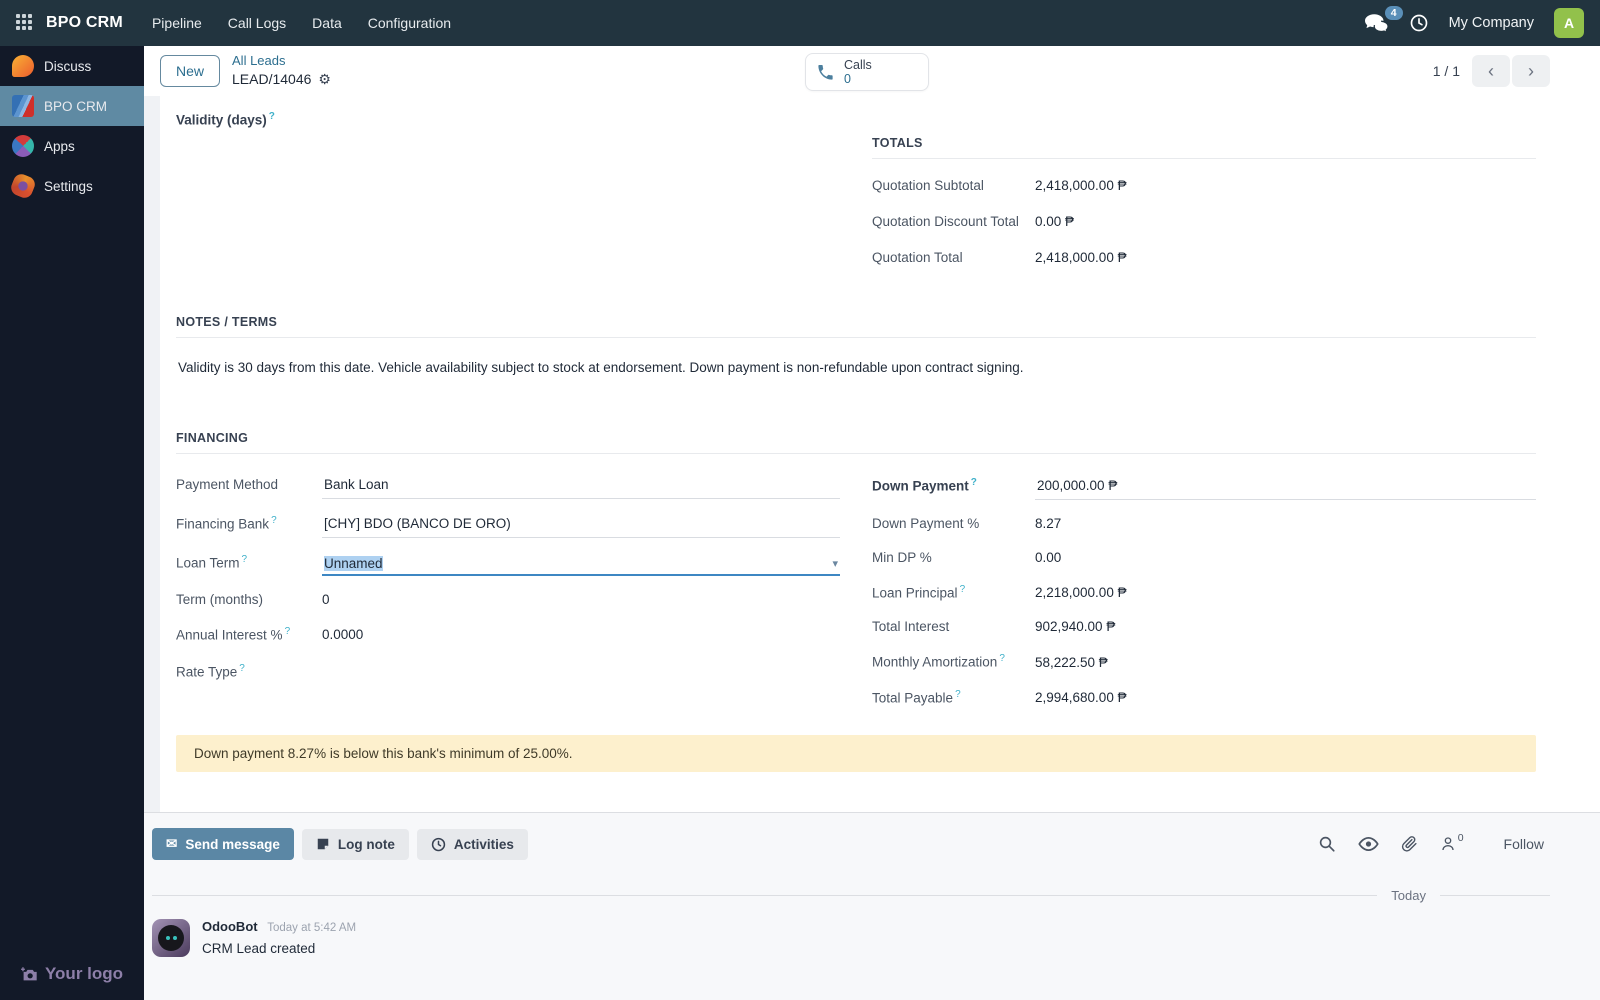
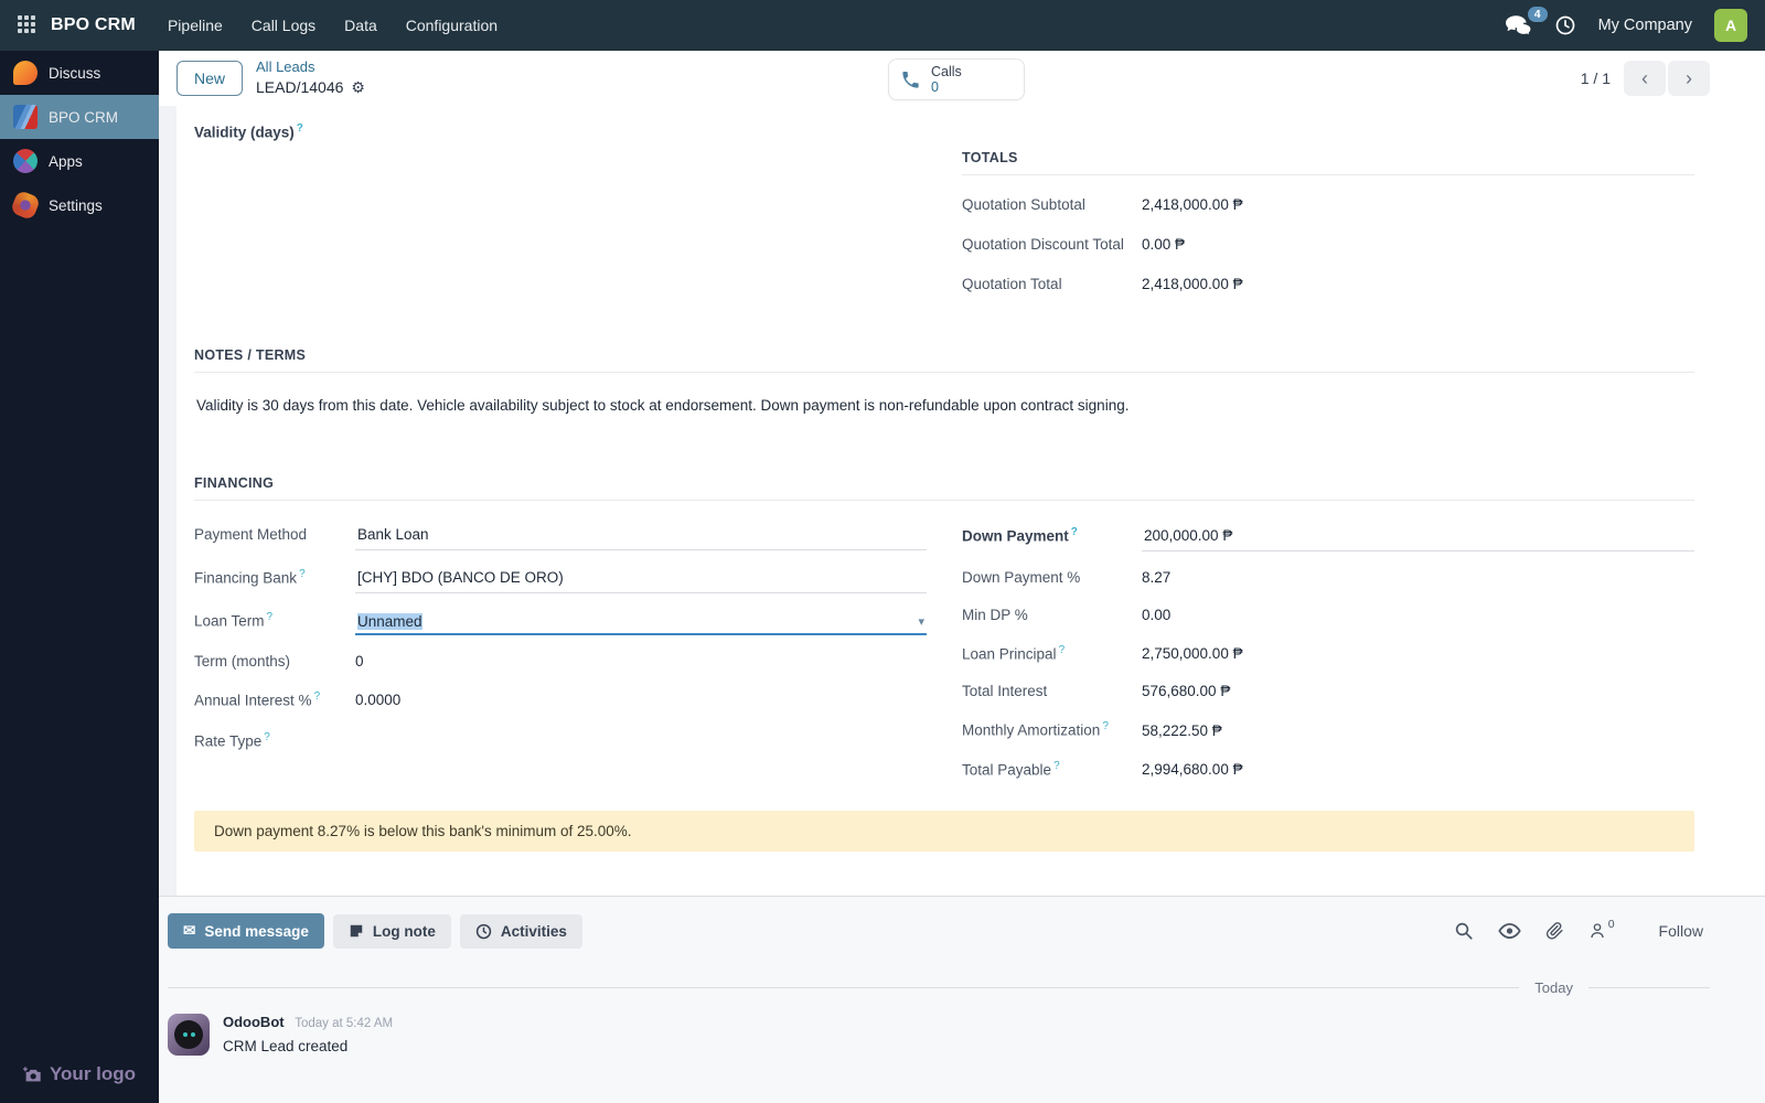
  BPO CRM
  Pipeline
  Call Logs
  Data
  Configuration
  4
  My Company
  A
  Discuss
  BPO CRM
  Apps
  Settings
  Your logo
  New
  All Leads
  LEAD/14046
  ⚙
  Calls
  0
  1 / 1
  ‹
  ›
  Validity (days) ?
  TOTALS
  Quotation Subtotal
  2,418,000.00 ₱
  Quotation Discount Total
  0.00 ₱
  Quotation Total
  2,418,000.00 ₱
  NOTES / TERMS
  Validity is 30 days from this date. Vehicle availability subject to stock at endorsement. Down payment is non-refundable upon contract signing.
  FINANCING
  Payment Method
  Bank Loan
  Financing Bank ?
  [CHY] BDO (BANCO DE ORO)
  Loan Term ?
  Unnamed
  ▾
  Term (months)
  0
  Annual Interest % ?
  0.0000
  Rate Type ?
  Down Payment ?
  200,000.00 ₱
  Down Payment %
  8.27
  Min DP %
  0.00
  Loan Principal ?
- 2,218,000.00 ₱
+ 2,750,000.00 ₱
  Total Interest
- 902,940.00 ₱
+ 576,680.00 ₱
  Monthly Amortization ?
  58,222.50 ₱
  Total Payable ?
  2,994,680.00 ₱
  Down payment 8.27% is below this bank's minimum of 25.00%.
  ✉
  Send message
  Log note
  Activities
  0
  Follow
  Today
  OdooBot Today at 5:42 AM
  CRM Lead created
